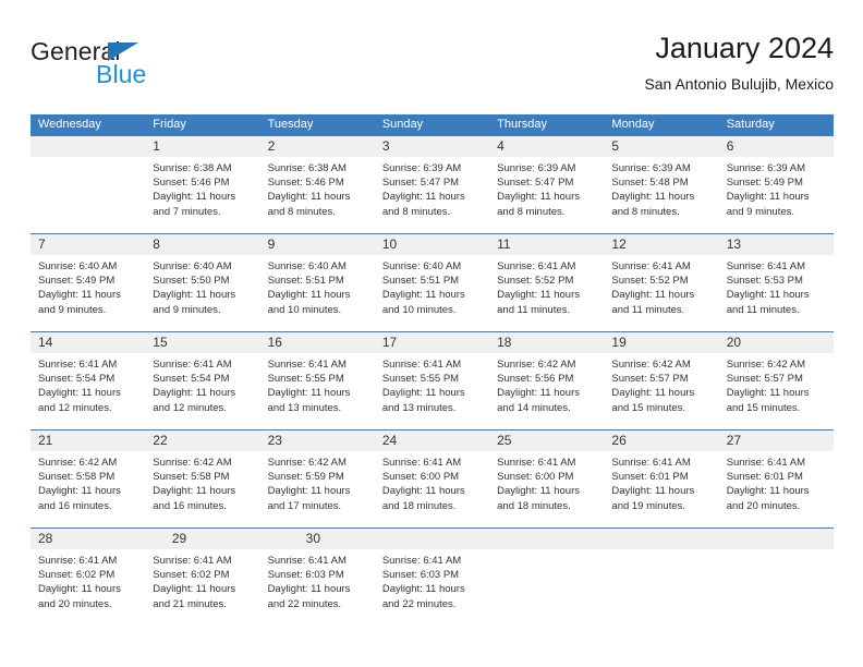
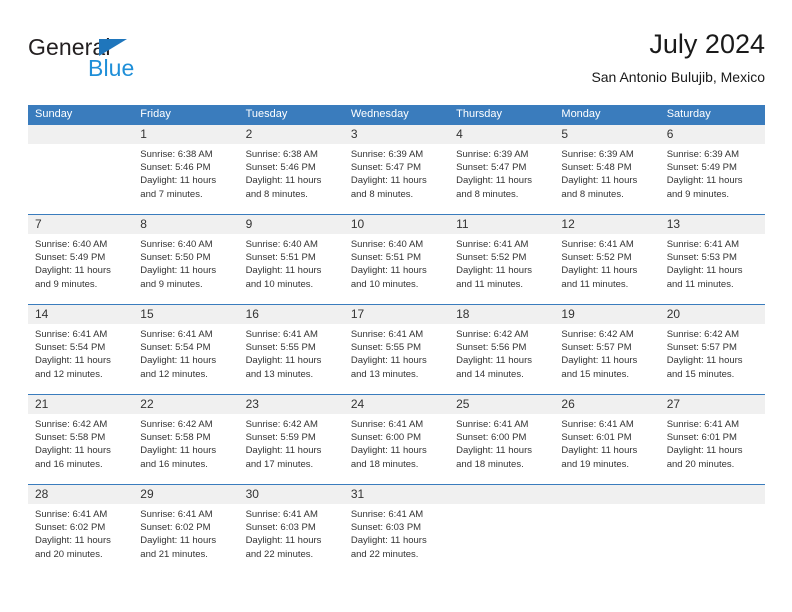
  General
  Blue
- January 2024
+ July 2024
  San Antonio Bulujib, Mexico
- Wednesday
+ Sunday
  Friday
  Tuesday
- Sunday
+ Wednesday
  Thursday
  Monday
  Saturday
  1
  2
  3
  4
  5
  6
  Sunrise: 6:38 AM
  Sunset: 5:46 PM
  Daylight: 11 hours
  and 7 minutes.
  Sunrise: 6:38 AM
  Sunset: 5:46 PM
  Daylight: 11 hours
  and 8 minutes.
  Sunrise: 6:39 AM
  Sunset: 5:47 PM
  Daylight: 11 hours
  and 8 minutes.
  Sunrise: 6:39 AM
  Sunset: 5:47 PM
  Daylight: 11 hours
  and 8 minutes.
  Sunrise: 6:39 AM
  Sunset: 5:48 PM
  Daylight: 11 hours
  and 8 minutes.
  Sunrise: 6:39 AM
  Sunset: 5:49 PM
  Daylight: 11 hours
  and 9 minutes.
  7
  8
  9
  10
  11
  12
  13
  Sunrise: 6:40 AM
  Sunset: 5:49 PM
  Daylight: 11 hours
  and 9 minutes.
  Sunrise: 6:40 AM
  Sunset: 5:50 PM
  Daylight: 11 hours
  and 9 minutes.
  Sunrise: 6:40 AM
  Sunset: 5:51 PM
  Daylight: 11 hours
  and 10 minutes.
  Sunrise: 6:40 AM
  Sunset: 5:51 PM
  Daylight: 11 hours
  and 10 minutes.
  Sunrise: 6:41 AM
  Sunset: 5:52 PM
  Daylight: 11 hours
  and 11 minutes.
  Sunrise: 6:41 AM
  Sunset: 5:52 PM
  Daylight: 11 hours
  and 11 minutes.
  Sunrise: 6:41 AM
  Sunset: 5:53 PM
  Daylight: 11 hours
  and 11 minutes.
  14
  15
  16
  17
  18
  19
  20
  Sunrise: 6:41 AM
  Sunset: 5:54 PM
  Daylight: 11 hours
  and 12 minutes.
  Sunrise: 6:41 AM
  Sunset: 5:54 PM
  Daylight: 11 hours
  and 12 minutes.
  Sunrise: 6:41 AM
  Sunset: 5:55 PM
  Daylight: 11 hours
  and 13 minutes.
  Sunrise: 6:41 AM
  Sunset: 5:55 PM
  Daylight: 11 hours
  and 13 minutes.
  Sunrise: 6:42 AM
  Sunset: 5:56 PM
  Daylight: 11 hours
  and 14 minutes.
  Sunrise: 6:42 AM
  Sunset: 5:57 PM
  Daylight: 11 hours
  and 15 minutes.
  Sunrise: 6:42 AM
  Sunset: 5:57 PM
  Daylight: 11 hours
  and 15 minutes.
  21
  22
  23
  24
  25
  26
  27
  Sunrise: 6:42 AM
  Sunset: 5:58 PM
  Daylight: 11 hours
  and 16 minutes.
  Sunrise: 6:42 AM
  Sunset: 5:58 PM
  Daylight: 11 hours
  and 16 minutes.
  Sunrise: 6:42 AM
  Sunset: 5:59 PM
  Daylight: 11 hours
  and 17 minutes.
  Sunrise: 6:41 AM
  Sunset: 6:00 PM
  Daylight: 11 hours
  and 18 minutes.
  Sunrise: 6:41 AM
  Sunset: 6:00 PM
  Daylight: 11 hours
  and 18 minutes.
  Sunrise: 6:41 AM
  Sunset: 6:01 PM
  Daylight: 11 hours
  and 19 minutes.
  Sunrise: 6:41 AM
  Sunset: 6:01 PM
  Daylight: 11 hours
  and 20 minutes.
  28
  29
  30
+ 31
  Sunrise: 6:41 AM
  Sunset: 6:02 PM
  Daylight: 11 hours
  and 20 minutes.
  Sunrise: 6:41 AM
  Sunset: 6:02 PM
  Daylight: 11 hours
  and 21 minutes.
  Sunrise: 6:41 AM
  Sunset: 6:03 PM
  Daylight: 11 hours
  and 22 minutes.
  Sunrise: 6:41 AM
  Sunset: 6:03 PM
  Daylight: 11 hours
  and 22 minutes.
